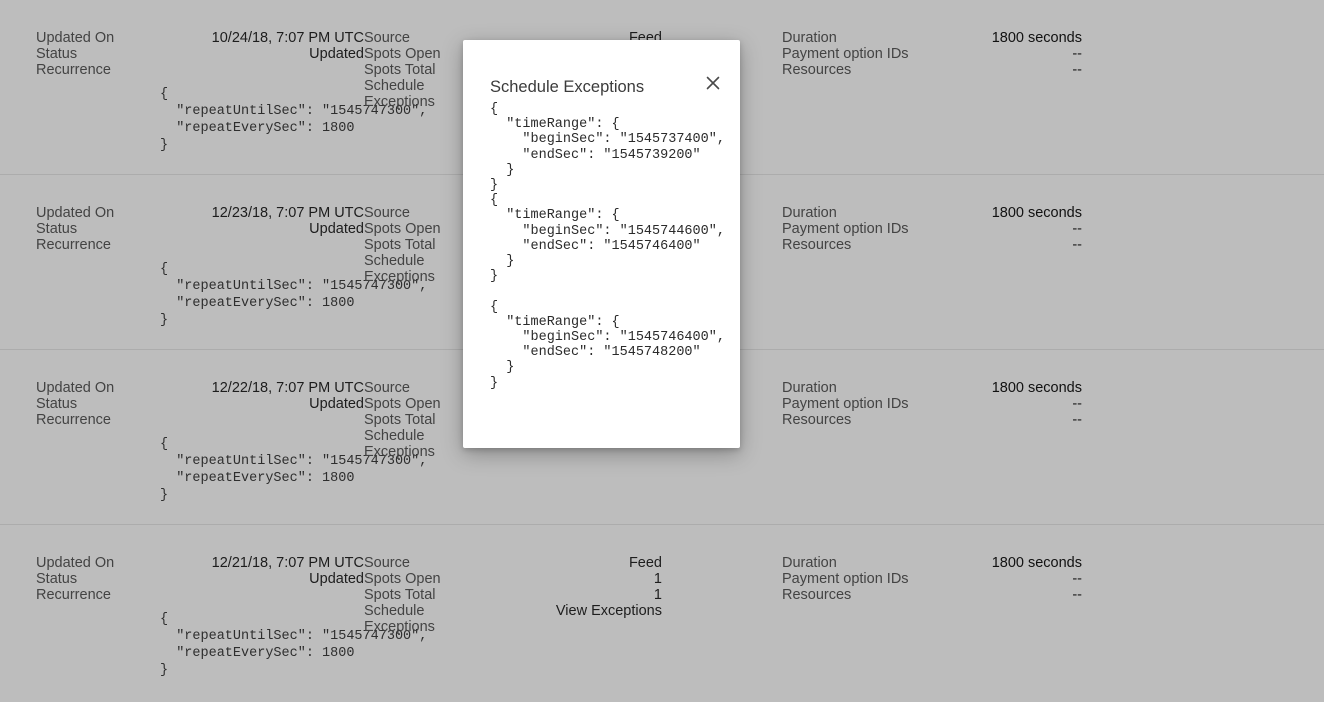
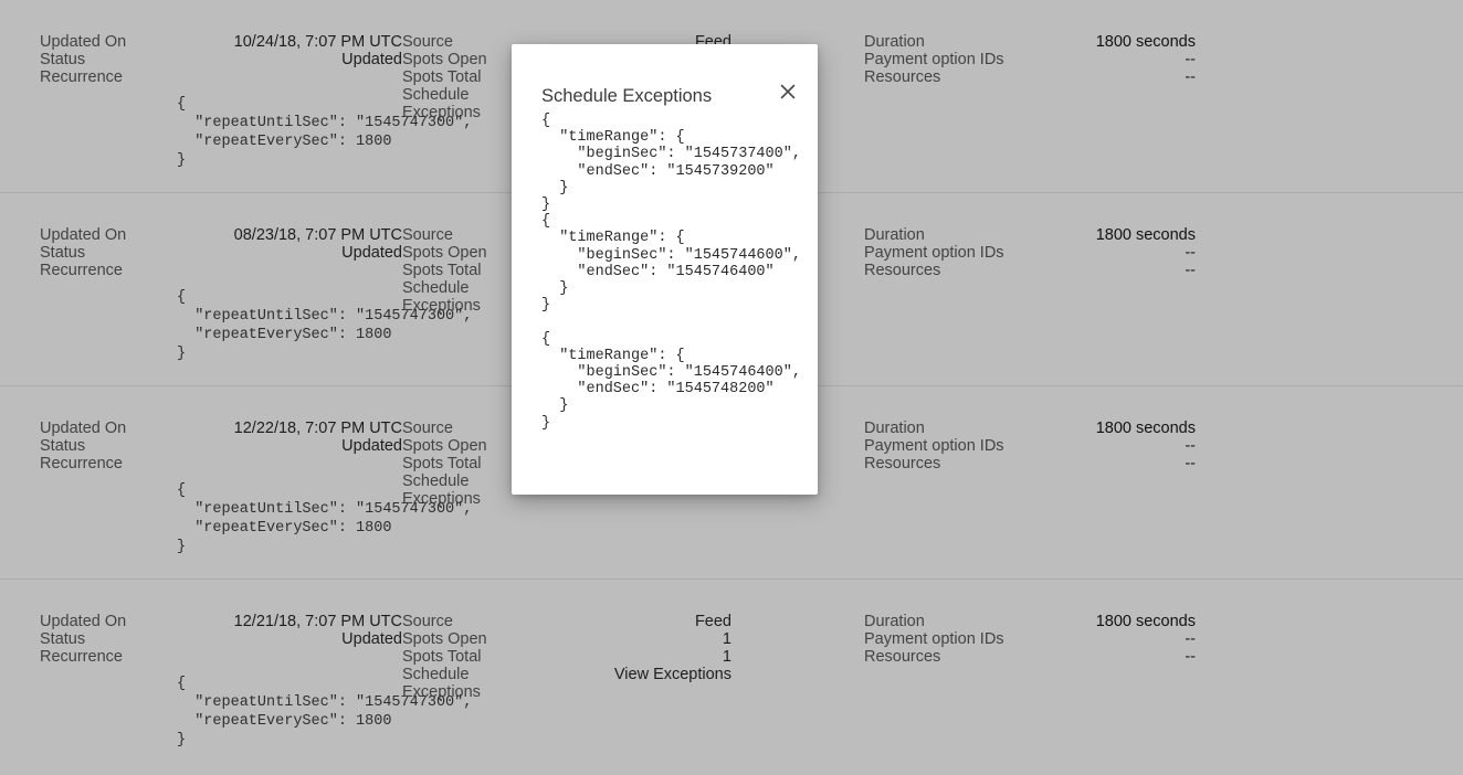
  Updated On
  10/24/18, 7:07 PM UTC
  Status
  Updated
  Recurrence
  {
  "repeatUntilSec": "1545
  "repeatEverySec": 1800
  }
  Source
  Feed
  Spots Open
  Spots Total
  Schedule
  Exceptions
  Duration
  1800 seconds
  Payment option IDs
  --
  Resources
  --
  Updated On
- 12/23/18, 7:07 PM UTC
+ 08/23/18, 7:07 PM UTC
  Status
  Updated
  Recurrence
  {
  "repeatUntilSec": "1545
  "repeatEverySec": 1800
  }
  Source
  Spots Open
  Spots Total
  Schedule
  Exceptions
  Duration
  1800 seconds
  Payment option IDs
  --
  Resources
  --
  Updated On
  12/22/18, 7:07 PM UTC
  Status
  Updated
  Recurrence
  {
  "repeatUntilSec": "1545
  "repeatEverySec": 1800
  }
  Source
  Spots Open
  Spots Total
  Schedule
  Exceptions
  Duration
  1800 seconds
  Payment option IDs
  --
  Resources
  --
  Updated On
  12/21/18, 7:07 PM UTC
  Status
  Updated
  Recurrence
  {
  "repeatUntilSec": "1545
  "repeatEverySec": 1800
  }
  Source
  Feed
  Spots Open
  1
  Spots Total
  1
  Schedule
  Exceptions
  View Exceptions
  Duration
  1800 seconds
  Payment option IDs
  --
  Resources
  --
  Schedule Exceptions
  {
  "timeRange": {
  "beginSec": "1545737400",
  "endSec": "1545739200"
  }
  }
  {
  "timeRange": {
  "beginSec": "1545744600",
  "endSec": "1545746400"
  }
  }
  {
  "timeRange": {
  "beginSec": "1545746400",
  "endSec": "1545748200"
  }
  }
